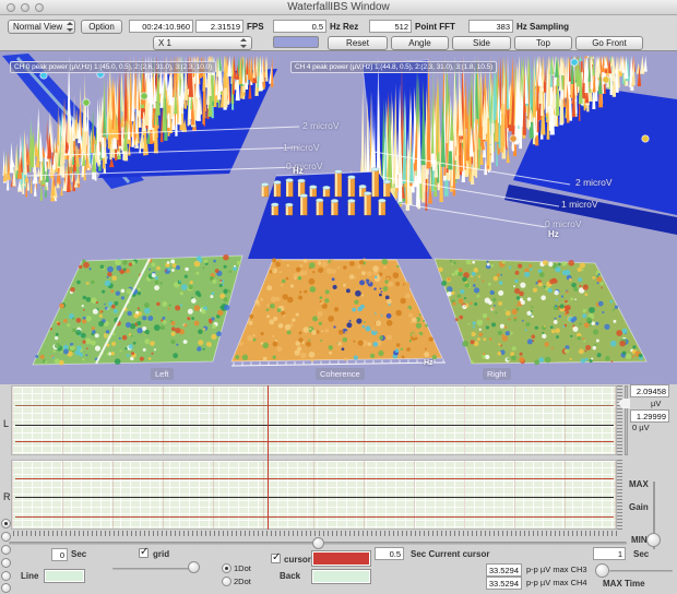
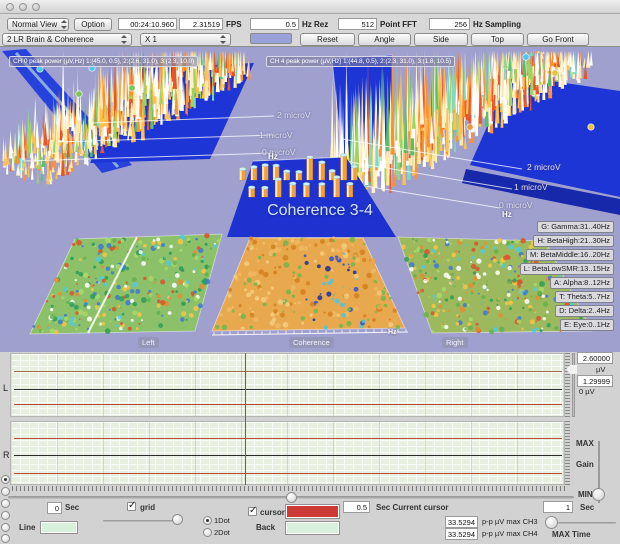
- WaterfallIBS Window
  Normal View
  Option
  00:24:10.960
  2.31519
  FPS
  0.5
  Hz Rez
  512
  Point FFT
- 383
+ 256
  Hz Sampling
+ 2 LR Brain & Coherence
  X 1
  Reset
  Angle
  Side
  Top
  Go Front
  2 microV
  1 microV
  0 microV
  Hz
  2 microV
  1 microV
  0 microV
  Hz
+ Coherence 3-4
  Left
  Coherence
  Right
+ G: Gamma:31..40Hz
+ H: BetaHigh:21..30Hz
+ M: BetaMiddle:16..20Hz
+ L: BetaLowSMR:13..15Hz
+ A: Alpha:8..12Hz
+ T: Theta:5..7Hz
+ D: Delta:2..4Hz
+ E: Eye:0..1Hz
  L
  R
- 2.09458
+ 2.60000
  µV
  1.29999
  0 µV
  MAX
  Gain
  MIN
  0
  Sec
  grid
  Line
  1Dot
  2Dot
  cursor
  Back
  0.5
  Sec Current cursor
  33.5294
  p-p µV max CH3
  33.5294
  p-p µV max CH4
  1
  Sec
  MAX Time
